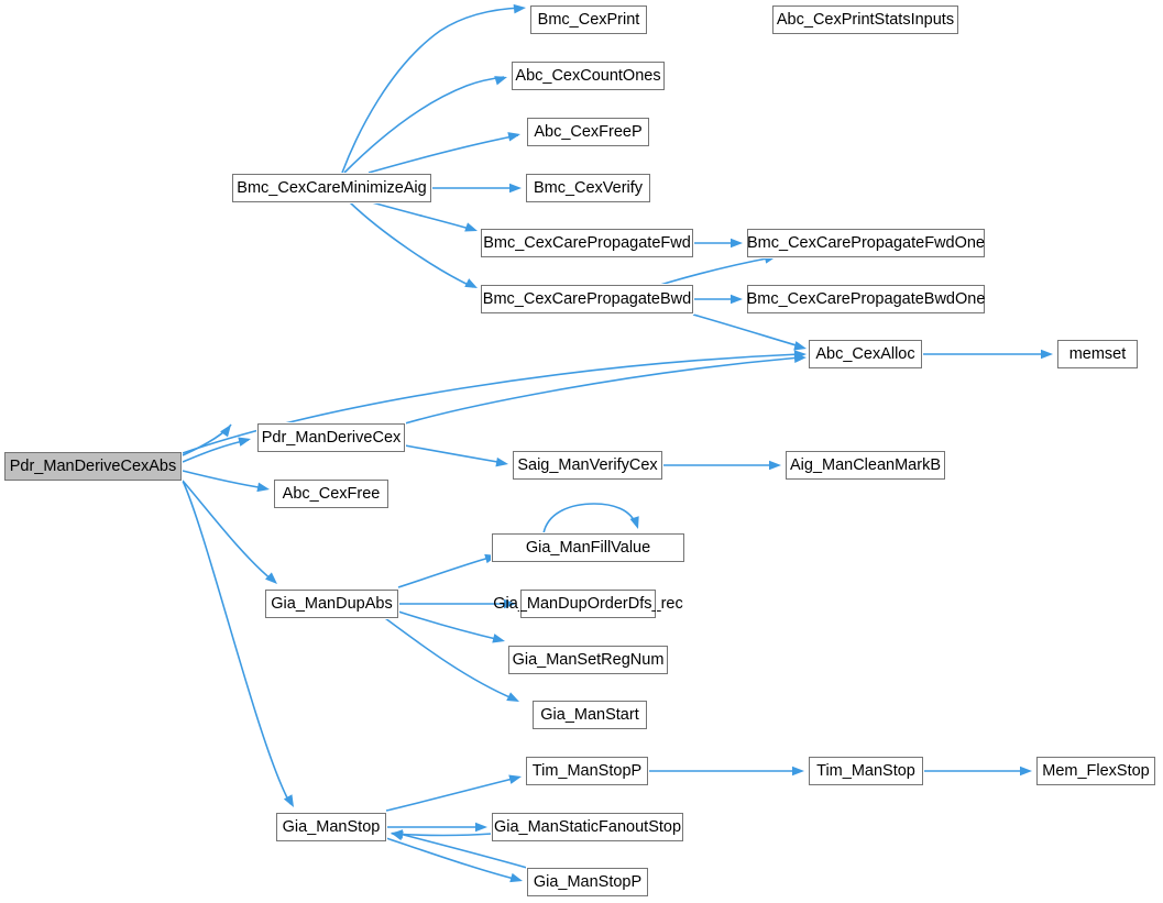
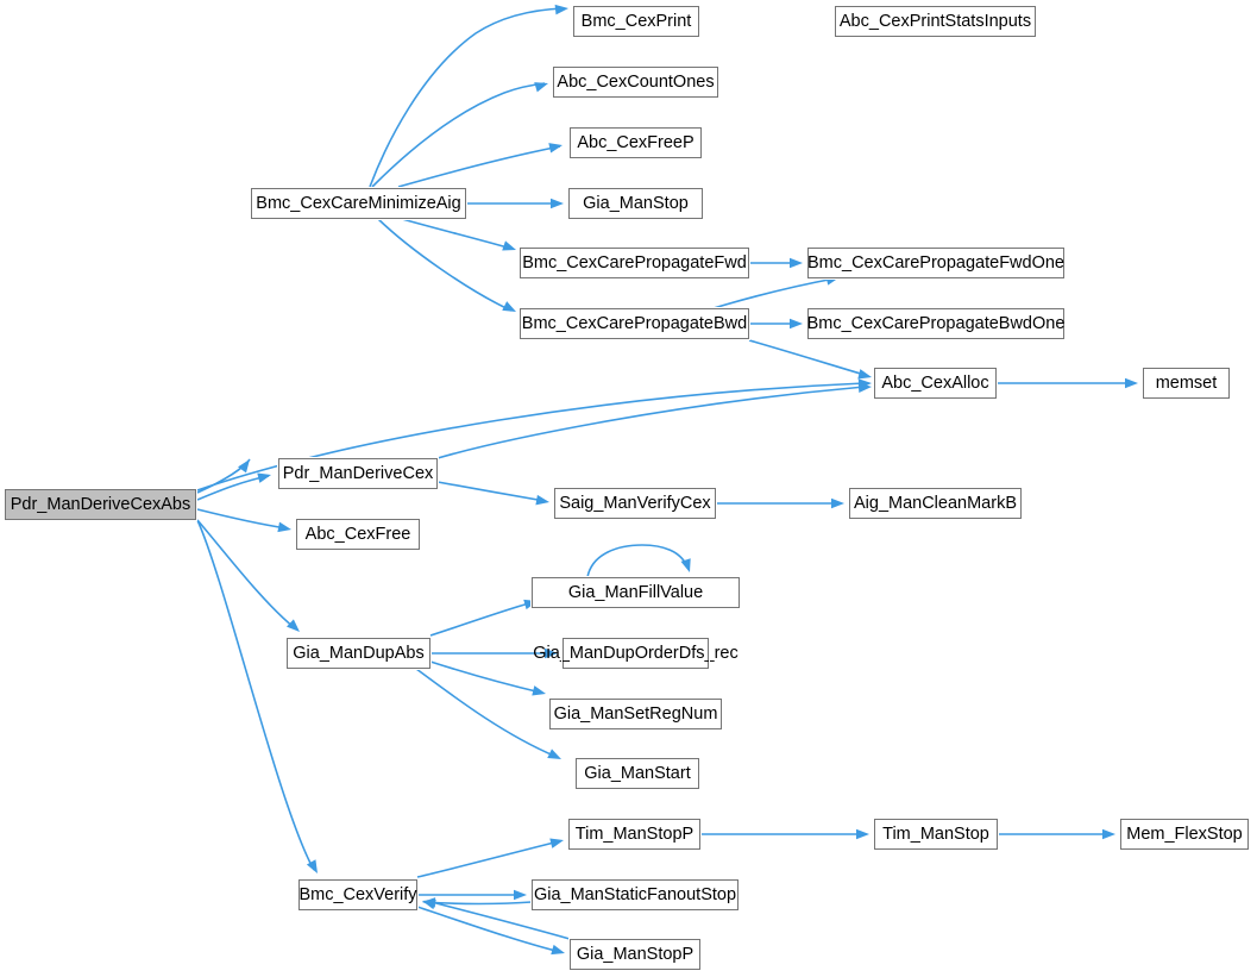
  Pdr_ManDeriveCexAbs
  Bmc_CexCareMinimizeAig
  Bmc_CexPrint
  Abc_CexPrintStatsInputs
  Abc_CexCountOnes
  Abc_CexFreeP
- Bmc_CexVerify
+ Gia_ManStop
  Bmc_CexCarePropagateFwd
  Bmc_CexCarePropagateFwdOne
  Bmc_CexCarePropagateBwd
  Bmc_CexCarePropagateBwdOne
  Abc_CexAlloc
  memset
  Pdr_ManDeriveCex
  Saig_ManVerifyCex
  Aig_ManCleanMarkB
  Abc_CexFree
  Gia_ManFillValue
  Gia_ManDupAbs
  Gia_ManDupOrderDfs_rec
  Gia_ManSetRegNum
  Gia_ManStart
  Tim_ManStopP
  Tim_ManStop
  Mem_FlexStop
- Gia_ManStop
+ Bmc_CexVerify
  Gia_ManStaticFanoutStop
  Gia_ManStopP
